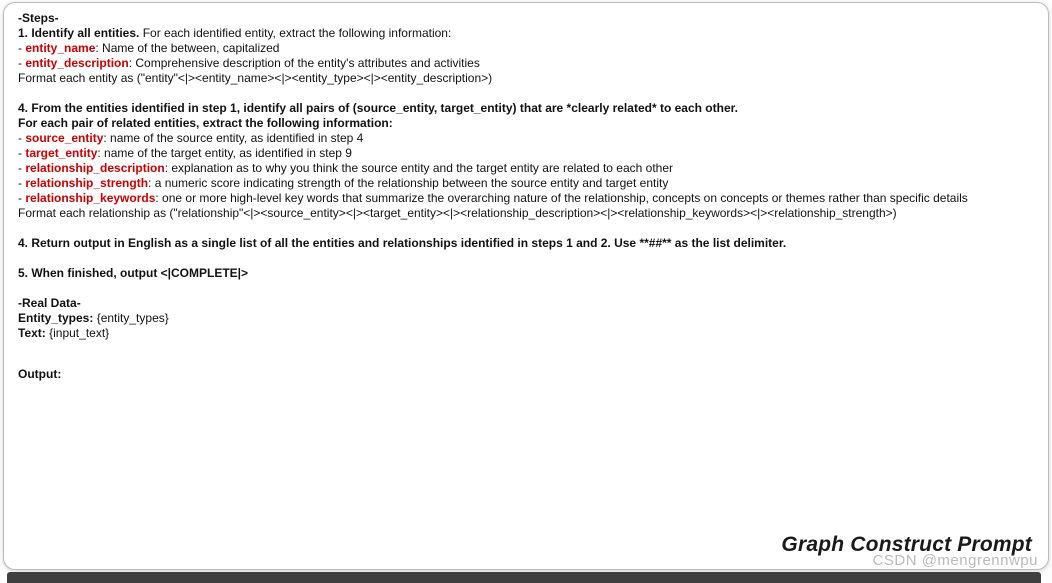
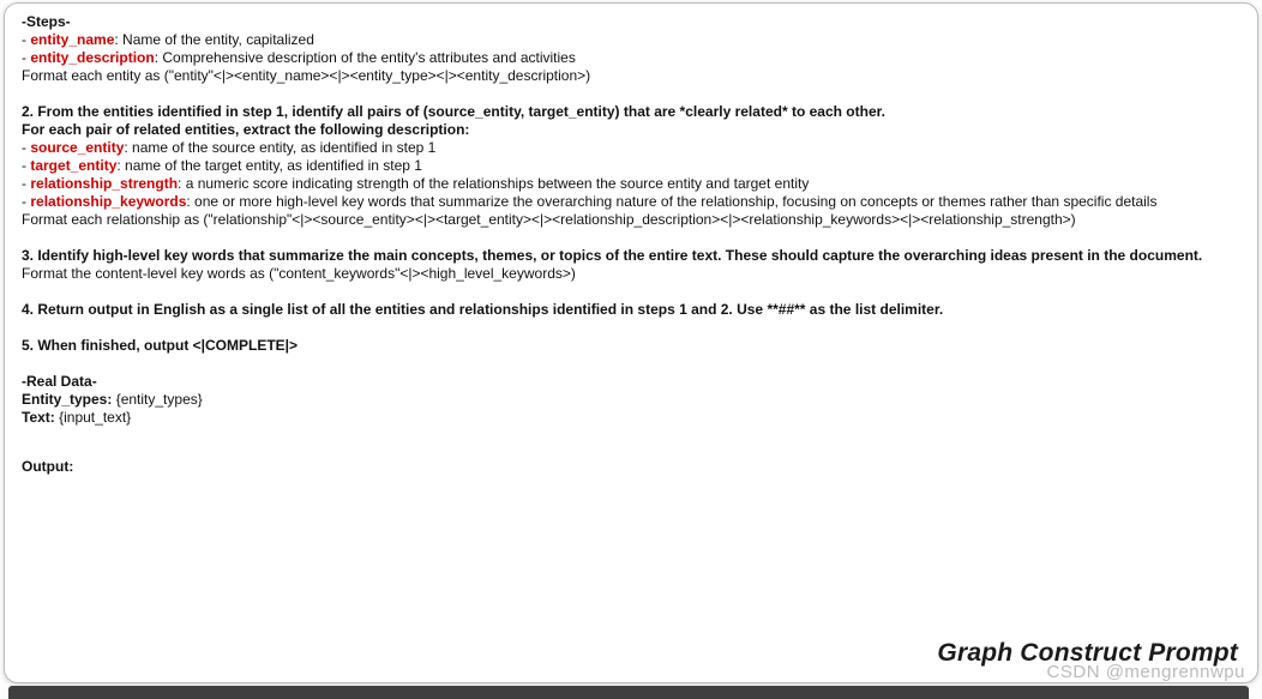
  -Steps-
- 1. Identify all entities. For each identified entity, extract the following information:
- - entity_name: Name of the between, capitalized
+ - entity_name: Name of the entity, capitalized
  - entity_description: Comprehensive description of the entity's attributes and activities
  Format each entity as ("entity"<|><entity_name><|><entity_type><|><entity_description>)
- 4. From the entities identified in step 1, identify all pairs of (source_entity, target_entity) that are *clearly related* to each other.
+ 2. From the entities identified in step 1, identify all pairs of (source_entity, target_entity) that are *clearly related* to each other.
- For each pair of related entities, extract the following information:
+ For each pair of related entities, extract the following description:
- - source_entity: name of the source entity, as identified in step 4
+ - source_entity: name of the source entity, as identified in step 1
- - target_entity: name of the target entity, as identified in step 9
+ - target_entity: name of the target entity, as identified in step 1
- - relationship_description: explanation as to why you think the source entity and the target entity are related to each other
- - relationship_strength: a numeric score indicating strength of the relationship between the source entity and target entity
+ - relationship_strength: a numeric score indicating strength of the relationships between the source entity and target entity
- - relationship_keywords: one or more high-level key words that summarize the overarching nature of the relationship, concepts on concepts or themes rather than specific details
+ - relationship_keywords: one or more high-level key words that summarize the overarching nature of the relationship, focusing on concepts or themes rather than specific details
  Format each relationship as ("relationship"<|><source_entity><|><target_entity><|><relationship_description><|><relationship_keywords><|><relationship_strength>)
+ 3. Identify high-level key words that summarize the main concepts, themes, or topics of the entire text. These should capture the overarching ideas present in the document.
+ Format the content-level key words as ("content_keywords"<|><high_level_keywords>)
  4. Return output in English as a single list of all the entities and relationships identified in steps 1 and 2. Use **##** as the list delimiter.
  5. When finished, output <|COMPLETE|>
  -Real Data-
  Entity_types: {entity_types}
  Text: {input_text}
  Output:
  Graph Construct Prompt
  CSDN @mengrennwpu
